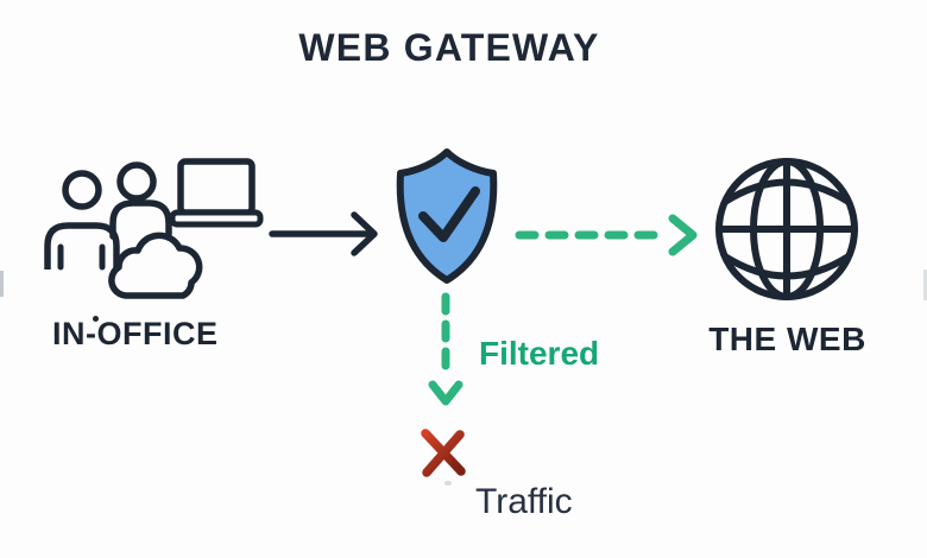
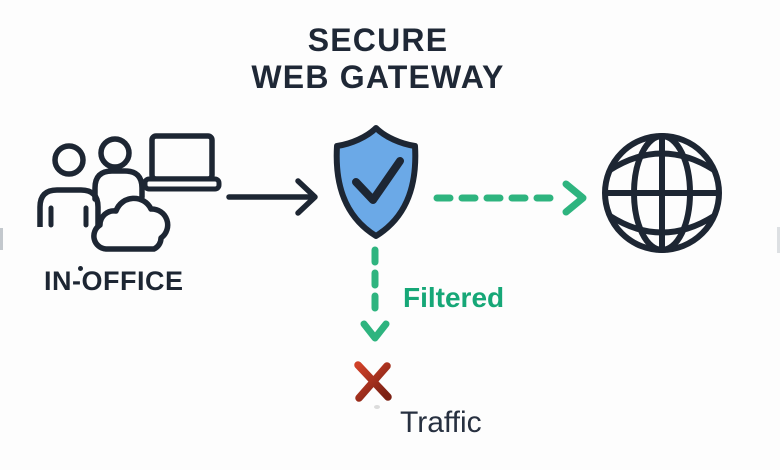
+ SECURE
  WEB GATEWAY
  IN-OFFICE
- THE WEB
  Filtered
  Traffic
